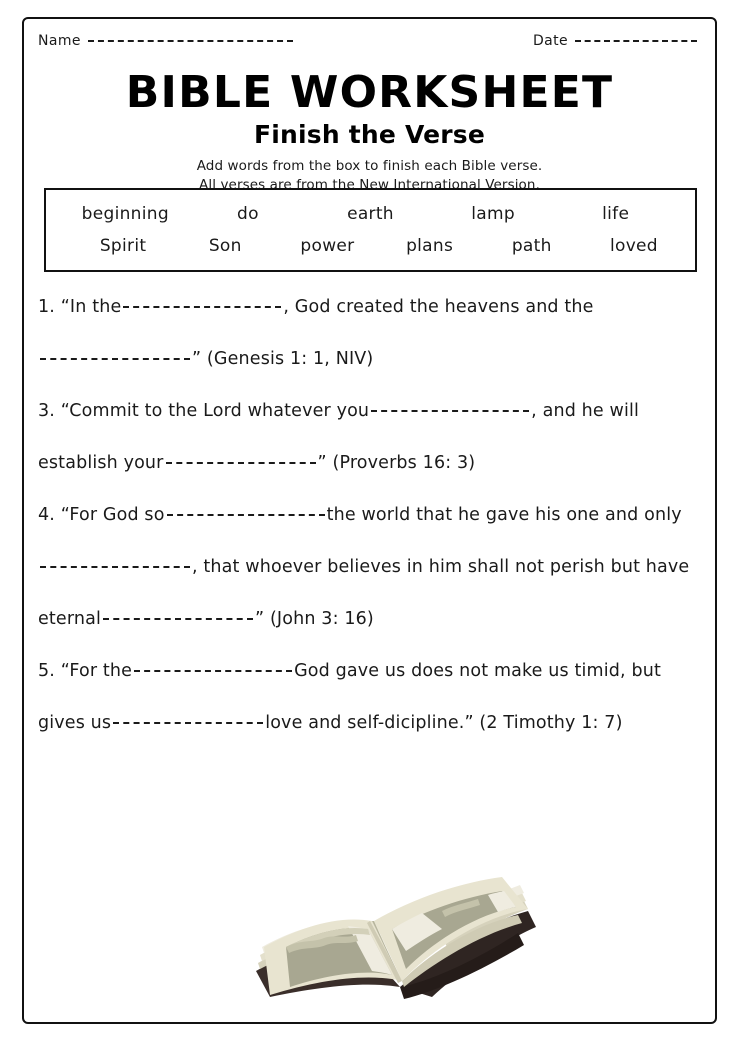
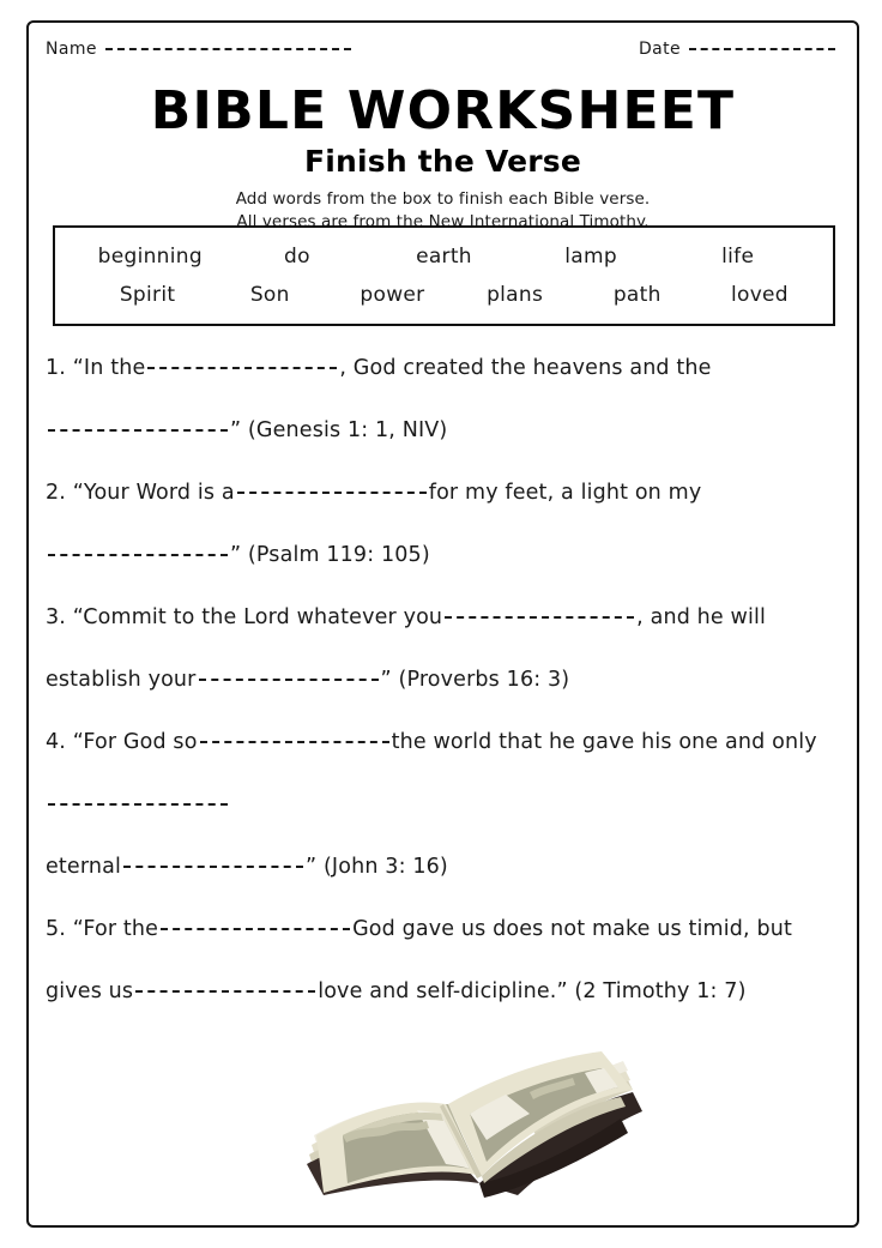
  Name
  Date
  BIBLE WORKSHEET
  Finish the Verse
  Add words from the box to finish each Bible verse.
- All verses are from the New International Version.
+ All verses are from the New International Timothy.
  beginning
  do
  earth
  lamp
  life
  Spirit
  Son
  power
  plans
  path
  loved
  1. “In the , God created the heavens and the
  ” (Genesis 1: 1, NIV)
+ 2. “Your Word is a for my feet, a light on my
+ ” (Psalm 119: 105)
  3. “Commit to the Lord whatever you , and he will
  establish your ” (Proverbs 16: 3)
  4. “For God so the world that he gave his one and only
- , that whoever believes in him shall not perish but have
  eternal ” (John 3: 16)
  5. “For the God gave us does not make us timid, but
  gives us love and self-dicipline.” (2 Timothy 1: 7)
